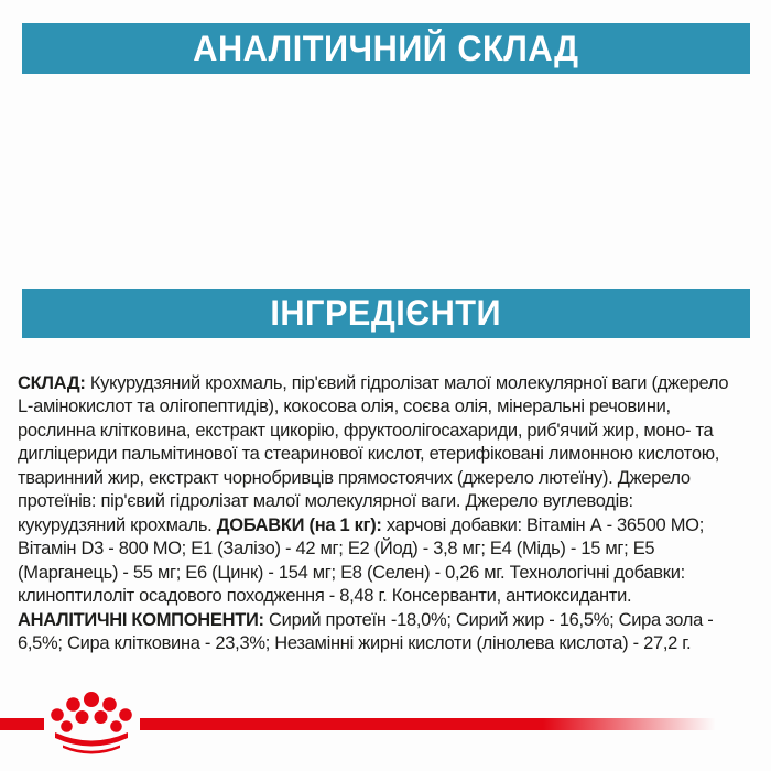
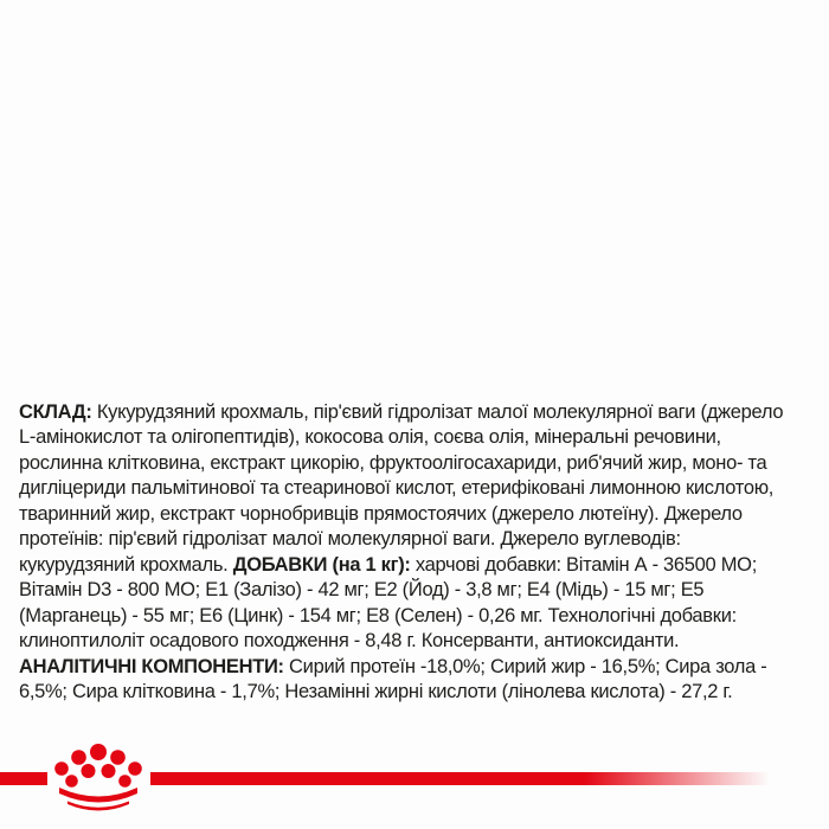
- АНАЛІТИЧНИЙ СКЛАД
- ІНГРЕДІЄНТИ
- СКЛАД: Кукурудзяний крохмаль, пір'євий гідролізат малої молекулярної ваги (джерело L-амінокислот та олігопептидів), кокосова олія, соєва олія, мінеральні речовини, рослинна клітковина, екстракт цикорію, фруктоолігосахариди, риб'ячий жир, моно- та дигліцериди пальмітинової та стеаринової кислот, етерифіковані лимонною кислотою, тваринний жир, екстракт чорнобривців прямостоячих (джерело лютеїну). Джерело протеїнів: пір'євий гідролізат малої молекулярної ваги. Джерело вуглеводів: кукурудзяний крохмаль. ДОБАВКИ (на 1 кг): харчові добавки: Вітамін А - 36500 МО; Вітамін D3 - 800 МО; Е1 (Залізо) - 42 мг; Е2 (Йод) - 3,8 мг; Е4 (Мідь) - 15 мг; Е5 (Марганець) - 55 мг; Е6 (Цинк) - 154 мг; Е8 (Селен) - 0,26 мг. Технологічні добавки: клиноптилоліт осадового походження - 8,48 г. Консерванти, антиоксиданти. АНАЛІТИЧНІ КОМПОНЕНТИ: Сирий протеїн -18,0%; Сирий жир - 16,5%; Сира зола - 6,5%; Сира клітковина - 23,3%; Незамінні жирні кислоти (лінолева кислота) - 27,2 г.
+ СКЛАД: Кукурудзяний крохмаль, пір'євий гідролізат малої молекулярної ваги (джерело L-амінокислот та олігопептидів), кокосова олія, соєва олія, мінеральні речовини, рослинна клітковина, екстракт цикорію, фруктоолігосахариди, риб'ячий жир, моно- та дигліцериди пальмітинової та стеаринової кислот, етерифіковані лимонною кислотою, тваринний жир, екстракт чорнобривців прямостоячих (джерело лютеїну). Джерело протеїнів: пір'євий гідролізат малої молекулярної ваги. Джерело вуглеводів: кукурудзяний крохмаль. ДОБАВКИ (на 1 кг): харчові добавки: Вітамін А - 36500 МО; Вітамін D3 - 800 МО; Е1 (Залізо) - 42 мг; Е2 (Йод) - 3,8 мг; Е4 (Мідь) - 15 мг; Е5 (Марганець) - 55 мг; Е6 (Цинк) - 154 мг; Е8 (Селен) - 0,26 мг. Технологічні добавки: клиноптилоліт осадового походження - 8,48 г. Консерванти, антиоксиданти. АНАЛІТИЧНІ КОМПОНЕНТИ: Сирий протеїн -18,0%; Сирий жир - 16,5%; Сира зола - 6,5%; Сира клітковина - 1,7%; Незамінні жирні кислоти (лінолева кислота) - 27,2 г.
